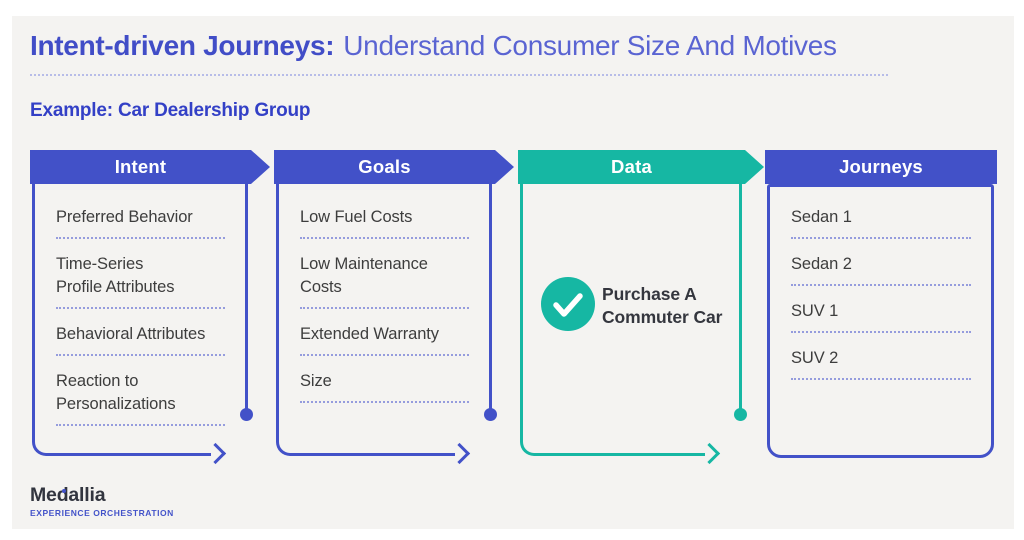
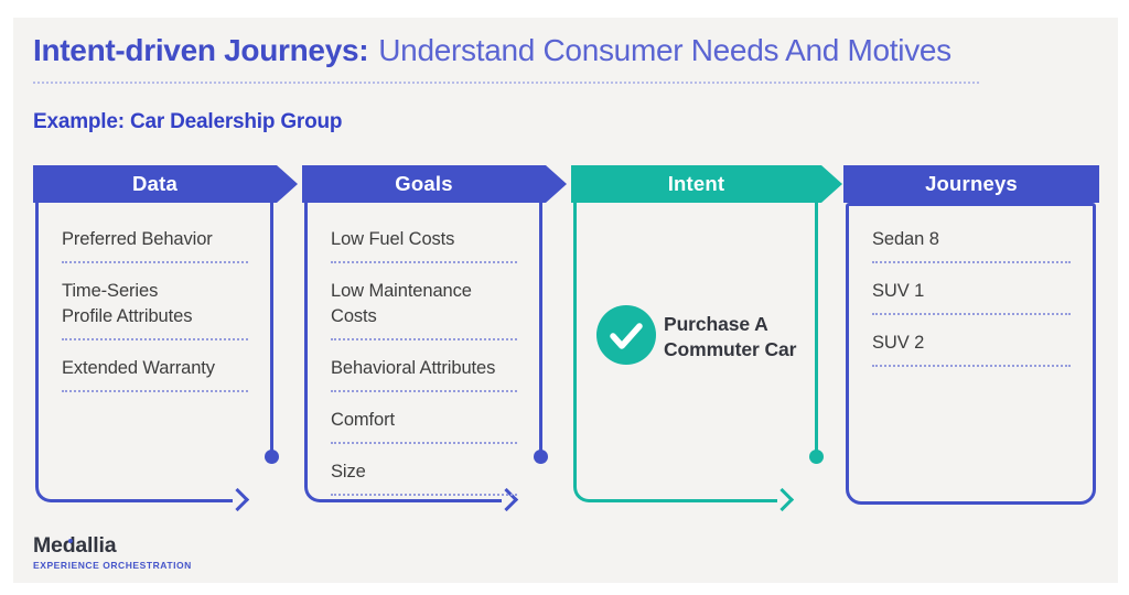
- Intent-driven Journeys: Understand Consumer Size And Motives
+ Intent-driven Journeys: Understand Consumer Needs And Motives
  Example: Car Dealership Group
- Intent
+ Data
  Preferred Behavior
  Time-Series
  Profile Attributes
- Behavioral Attributes
+ Extended Warranty
- Reaction to
- Personalizations
  Goals
  Low Fuel Costs
  Low Maintenance Costs
- Extended Warranty
+ Behavioral Attributes
+ Comfort
  Size
- Data
+ Intent
  Purchase A
  Commuter Car
  Journeys
- Sedan 1
+ Sedan 8
- Sedan 2
  SUV 1
  SUV 2
  Medallia
  EXPERIENCE ORCHESTRATION
